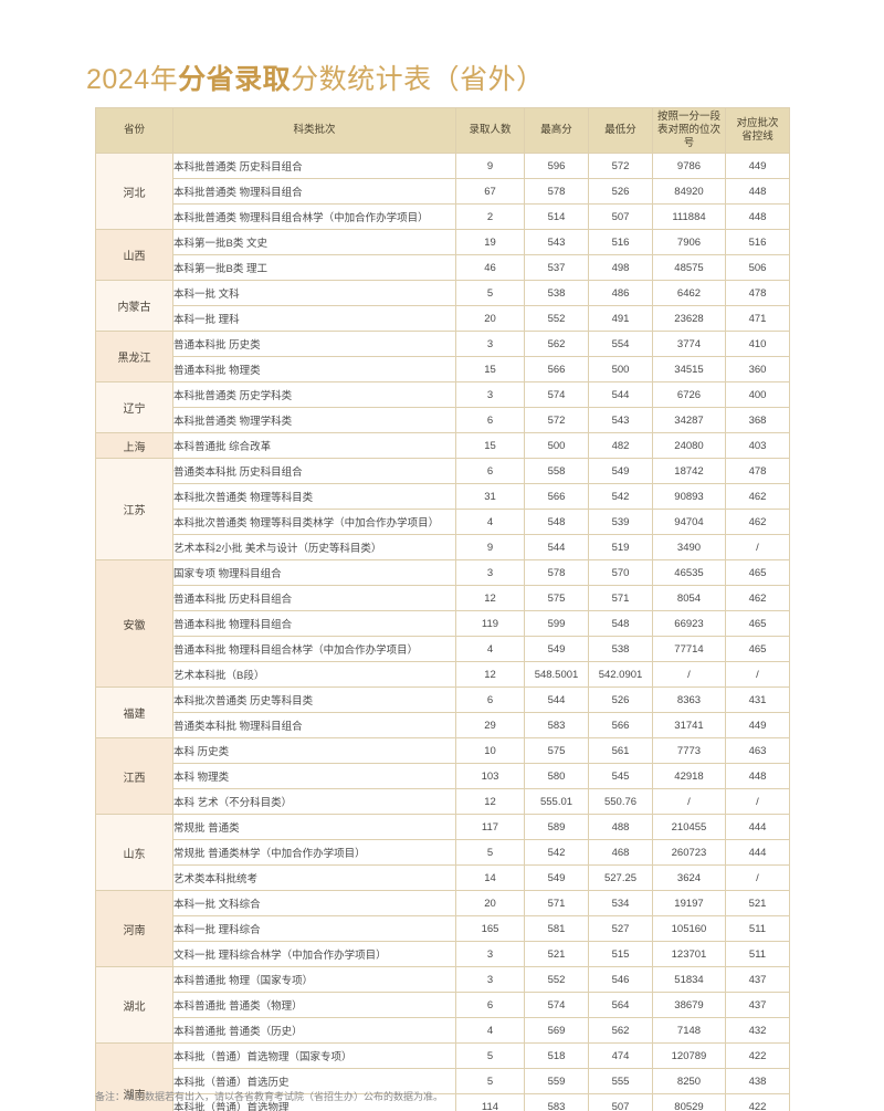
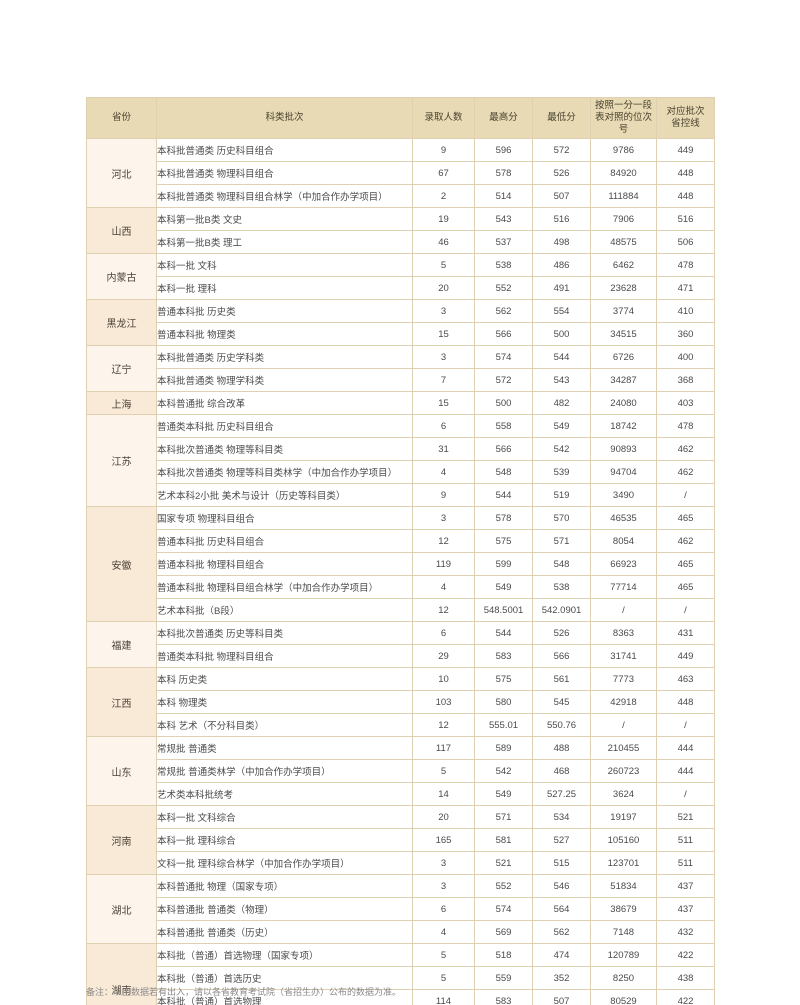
- 2024年分省录取分数统计表（省外）
  省份	科类批次	录取人数	最高分	最低分	按照一分一段表对照的位次号	对应批次省控线
  河北	本科批普通类 历史科目组合	9	596	572	9786	449
  本科批普通类 物理科目组合	67	578	526	84920	448
  本科批普通类 物理科目组合林学（中加合作办学项目）	2	514	507	111884	448
  山西	本科第一批B类 文史	19	543	516	7906	516
  本科第一批B类 理工	46	537	498	48575	506
  内蒙古	本科一批 文科	5	538	486	6462	478
  本科一批 理科	20	552	491	23628	471
  黑龙江	普通本科批 历史类	3	562	554	3774	410
  普通本科批 物理类	15	566	500	34515	360
  辽宁	本科批普通类 历史学科类	3	574	544	6726	400
- 本科批普通类 物理学科类	6	572	543	34287	368
+ 本科批普通类 物理学科类	7	572	543	34287	368
  上海	本科普通批 综合改革	15	500	482	24080	403
  江苏	普通类本科批 历史科目组合	6	558	549	18742	478
  本科批次普通类 物理等科目类	31	566	542	90893	462
  本科批次普通类 物理等科目类林学（中加合作办学项目）	4	548	539	94704	462
  艺术本科2小批 美术与设计（历史等科目类）	9	544	519	3490	/
  安徽	国家专项 物理科目组合	3	578	570	46535	465
  普通本科批 历史科目组合	12	575	571	8054	462
  普通本科批 物理科目组合	119	599	548	66923	465
  普通本科批 物理科目组合林学（中加合作办学项目）	4	549	538	77714	465
  艺术本科批（B段）	12	548.5001	542.0901	/	/
  福建	本科批次普通类 历史等科目类	6	544	526	8363	431
  普通类本科批 物理科目组合	29	583	566	31741	449
  江西	本科 历史类	10	575	561	7773	463
  本科 物理类	103	580	545	42918	448
  本科 艺术（不分科目类）	12	555.01	550.76	/	/
  山东	常规批 普通类	117	589	488	210455	444
  常规批 普通类林学（中加合作办学项目）	5	542	468	260723	444
  艺术类本科批统考	14	549	527.25	3624	/
  河南	本科一批 文科综合	20	571	534	19197	521
  本科一批 理科综合	165	581	527	105160	511
  文科一批 理科综合林学（中加合作办学项目）	3	521	515	123701	511
  湖北	本科普通批 物理（国家专项）	3	552	546	51834	437
  本科普通批 普通类（物理）	6	574	564	38679	437
  本科普通批 普通类（历史）	4	569	562	7148	432
  湖南	本科批（普通）首选物理（国家专项）	5	518	474	120789	422
- 本科批（普通）首选历史	5	559	555	8250	438
+ 本科批（普通）首选历史	5	559	352	8250	438
  本科批（普通）首选物理	114	583	507	80529	422
  备注：以上数据若有出入，请以各省教育考试院（省招生办）公布的数据为准。
